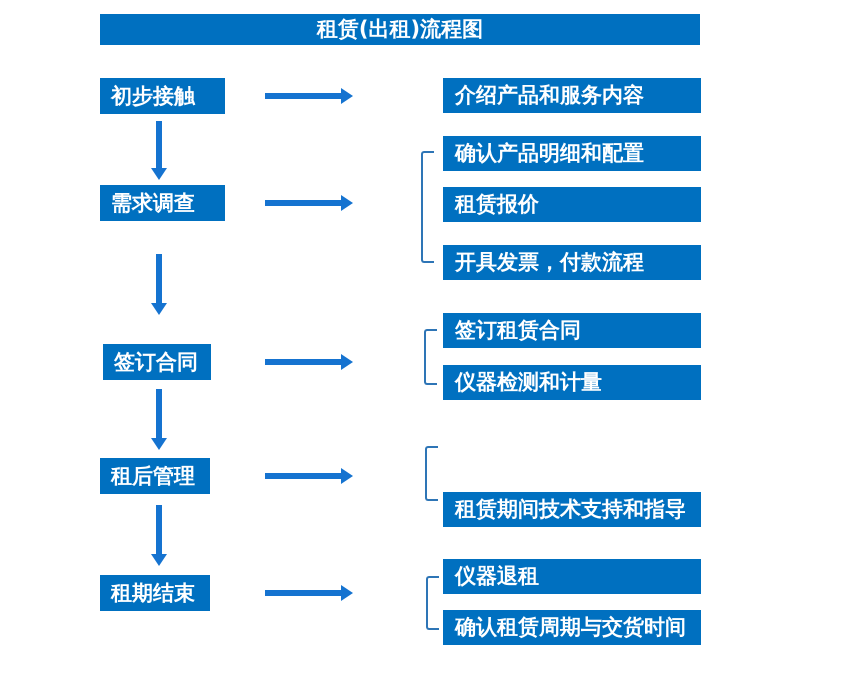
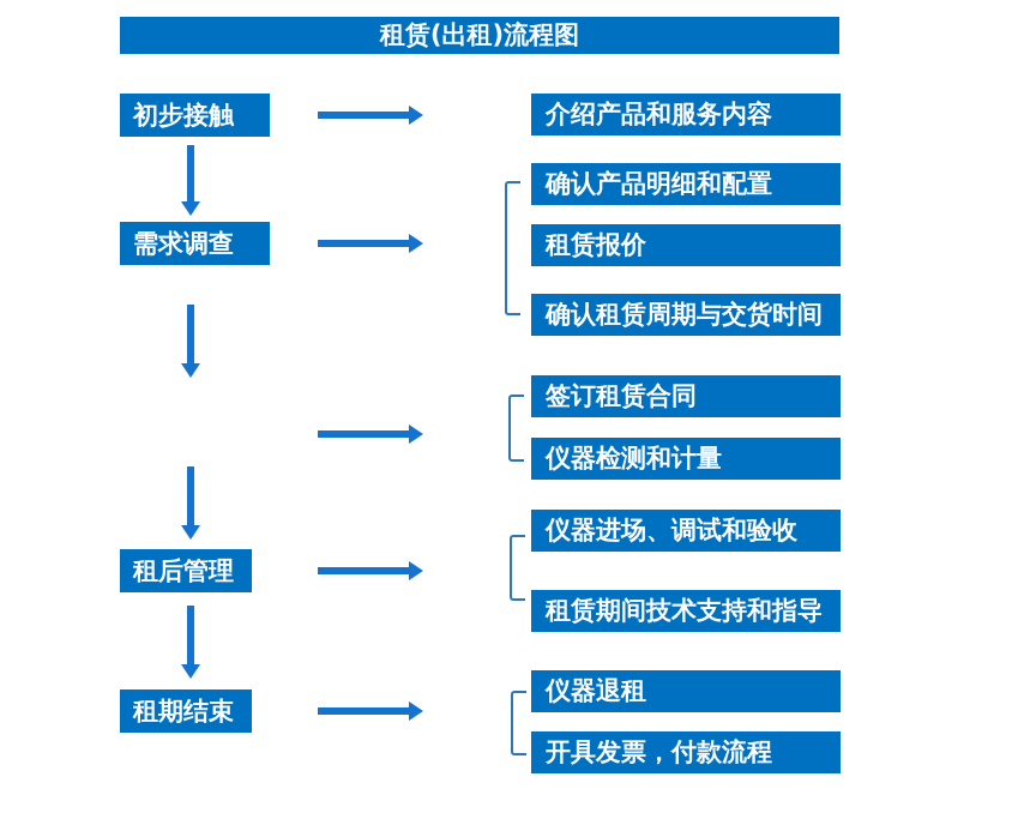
  租赁(出租)流程图
  初步接触
  需求调查
- 签订合同
  租后管理
  租期结束
  介绍产品和服务内容
  确认产品明细和配置
  租赁报价
- 开具发票，付款流程
+ 确认租赁周期与交货时间
  签订租赁合同
  仪器检测和计量
+ 仪器进场、调试和验收
  租赁期间技术支持和指导
  仪器退租
- 确认租赁周期与交货时间
+ 开具发票，付款流程
